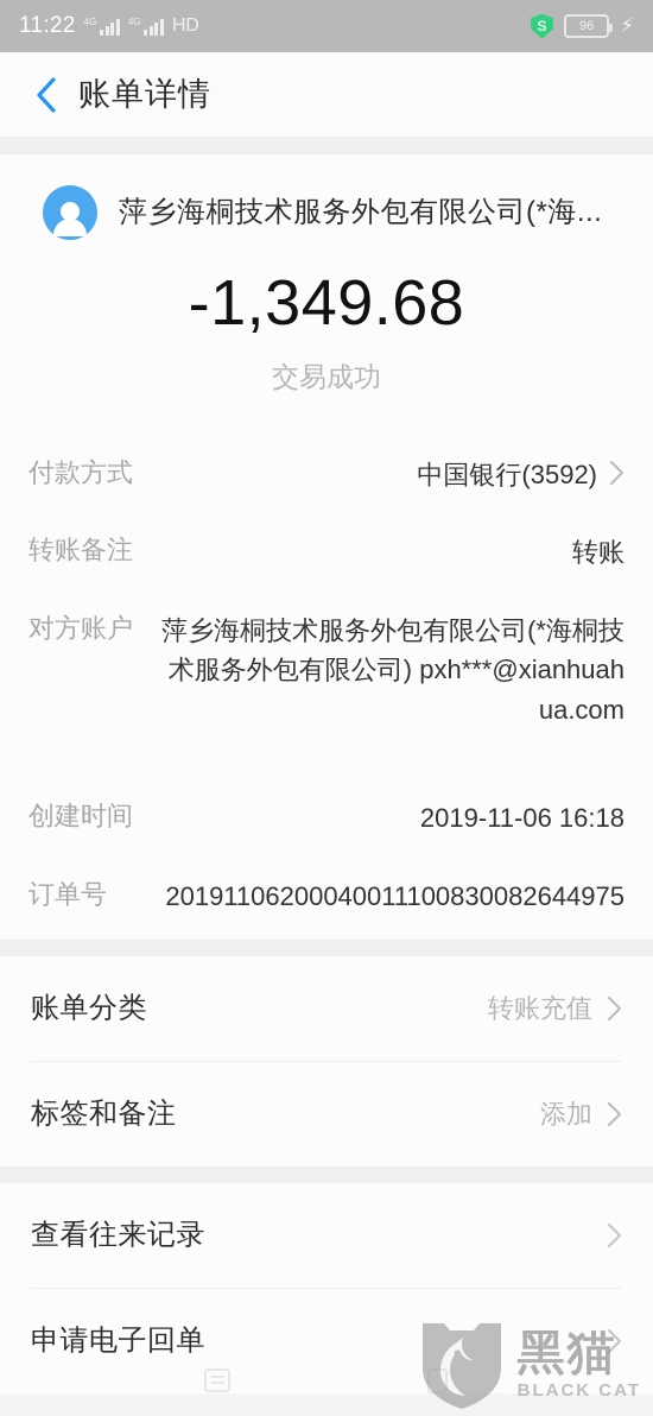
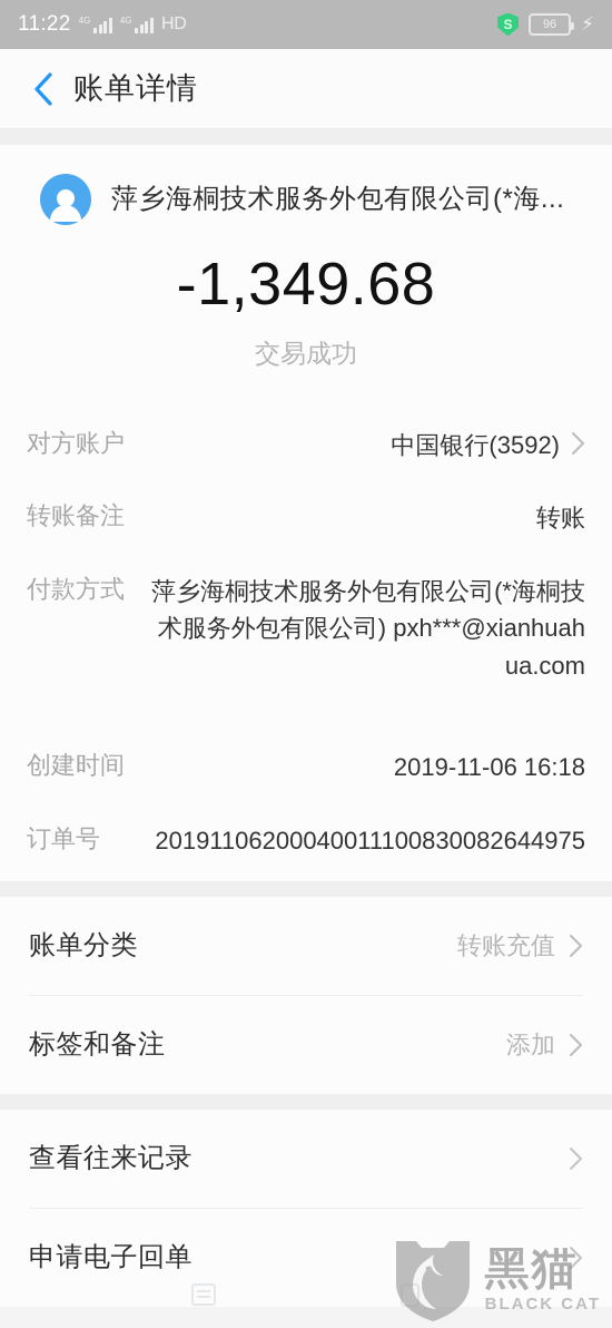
  11:22
  4G
  4G
  HD
  S
  96
  ⚡
  账单详情
  萍乡海桐技术服务外包有限公司(*海...
  -1,349.68
  交易成功
- 付款方式
+ 对方账户
  中国银行(3592)
  转账备注
  转账
- 对方账户
+ 付款方式
  萍乡海桐技术服务外包有限公司(*海桐技术服务外包有限公司) pxh***@xianhuahua.com
  创建时间
  2019-11-06 16:18
  订单号
  20191106200040011100830082644975
  账单分类
  转账充值
  标签和备注
  添加
  查看往来记录
  申请电子回单
  黑猫
  BLACK CAT
